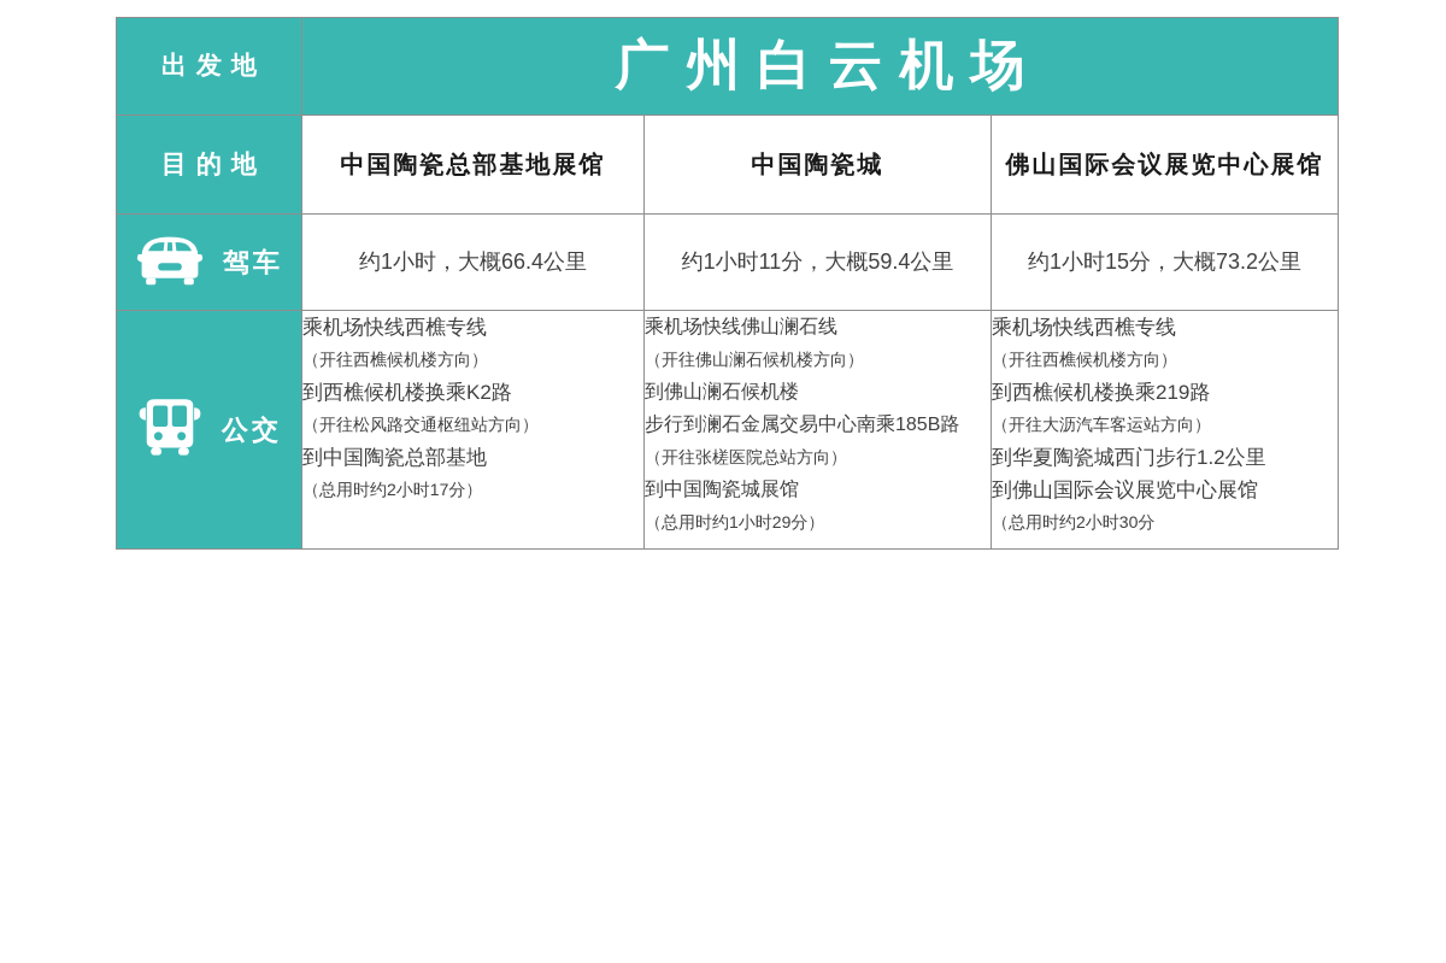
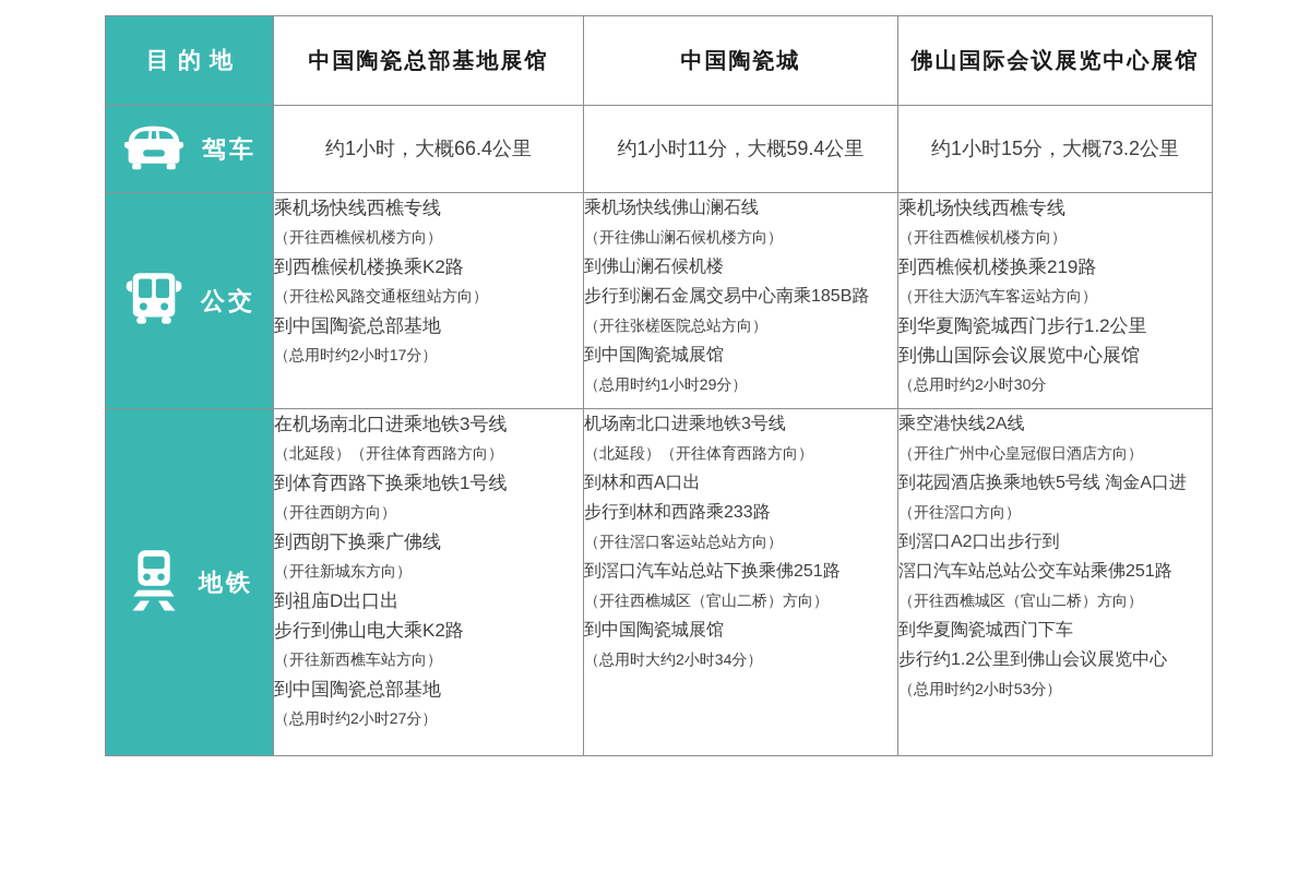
- 出发地	广州白云机场
  目的地	中国陶瓷总部基地展馆	中国陶瓷城	佛山国际会议展览中心展馆
  驾车	约1小时，大概66.4公里	约1小时11分，大概59.4公里	约1小时15分，大概73.2公里
  公交	乘机场快线西樵专线（开往西樵候机楼方向）到西樵候机楼换乘K2路（开往松风路交通枢纽站方向）到中国陶瓷总部基地（总用时约2小时17分）	乘机场快线佛山澜石线（开往佛山澜石候机楼方向）到佛山澜石候机楼步行到澜石金属交易中心南乘185B路（开往张槎医院总站方向）到中国陶瓷城展馆（总用时约1小时29分）	乘机场快线西樵专线（开往西樵候机楼方向）到西樵候机楼换乘219路（开往大沥汽车客运站方向）到华夏陶瓷城西门步行1.2公里到佛山国际会议展览中心展馆（总用时约2小时30分
+ 地铁	在机场南北口进乘地铁3号线（北延段）（开往体育西路方向）到体育西路下换乘地铁1号线（开往西朗方向）到西朗下换乘广佛线（开往新城东方向）到祖庙D出口出步行到佛山电大乘K2路（开往新西樵车站方向）到中国陶瓷总部基地（总用时约2小时27分）	机场南北口进乘地铁3号线（北延段）（开往体育西路方向）到林和西A口出步行到林和西路乘233路（开往滘口客运站总站方向）到滘口汽车站总站下换乘佛251路（开往西樵城区（官山二桥）方向）到中国陶瓷城展馆（总用时大约2小时34分）	乘空港快线2A线（开往广州中心皇冠假日酒店方向）到花园酒店换乘地铁5号线 淘金A口进（开往滘口方向）到滘口A2口出步行到滘口汽车站总站公交车站乘佛251路（开往西樵城区（官山二桥）方向）到华夏陶瓷城西门下车步行约1.2公里到佛山会议展览中心（总用时约2小时53分）
